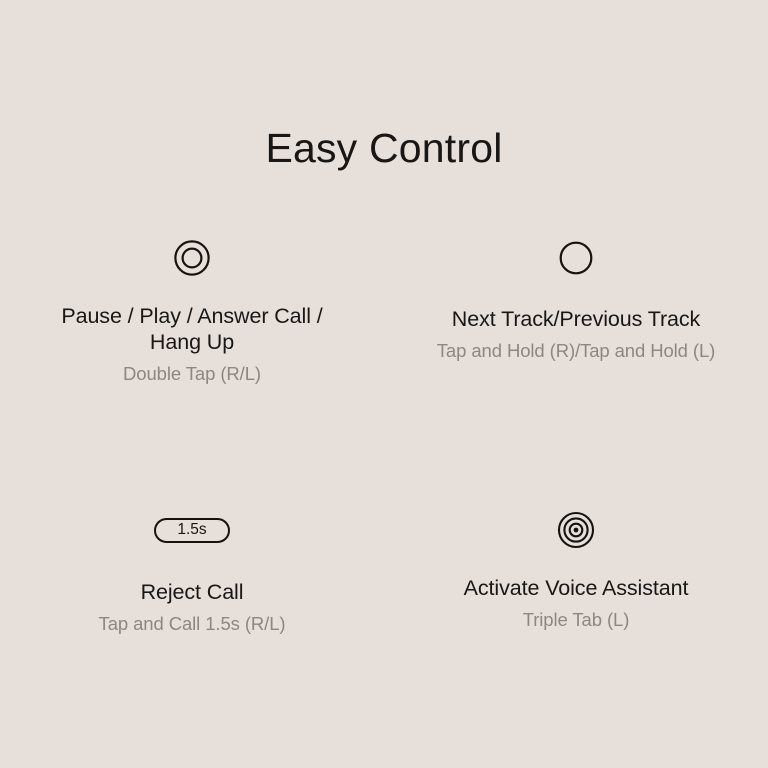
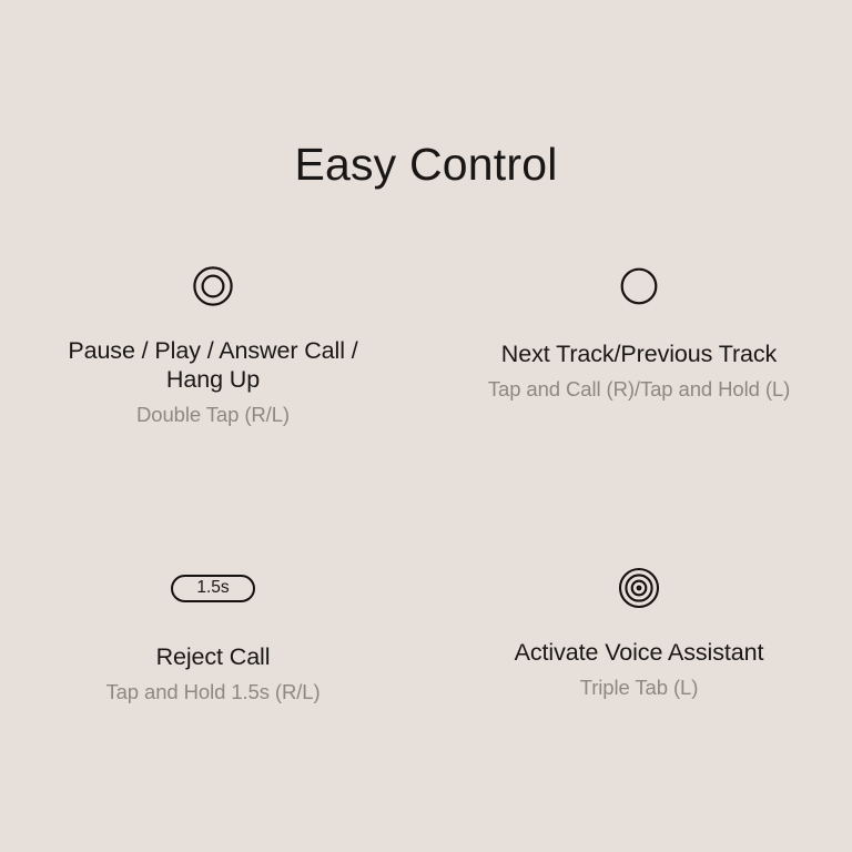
  Easy Control
  Pause / Play / Answer Call / Hang Up
  Double Tap (R/L)
  Next Track/Previous Track
- Tap and Hold (R)/Tap and Hold (L)
+ Tap and Call (R)/Tap and Hold (L)
  1.5s
  Reject Call
- Tap and Call 1.5s (R/L)
+ Tap and Hold 1.5s (R/L)
  Activate Voice Assistant
  Triple Tab (L)
